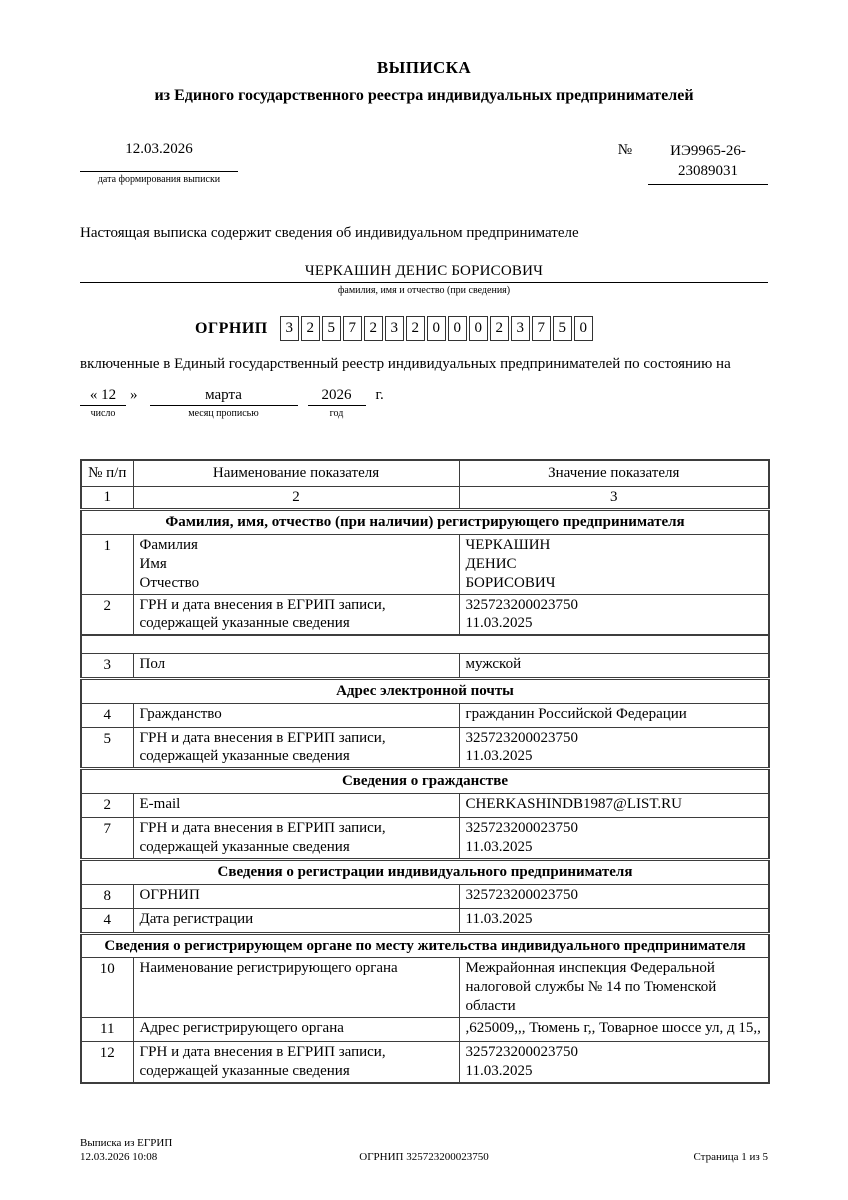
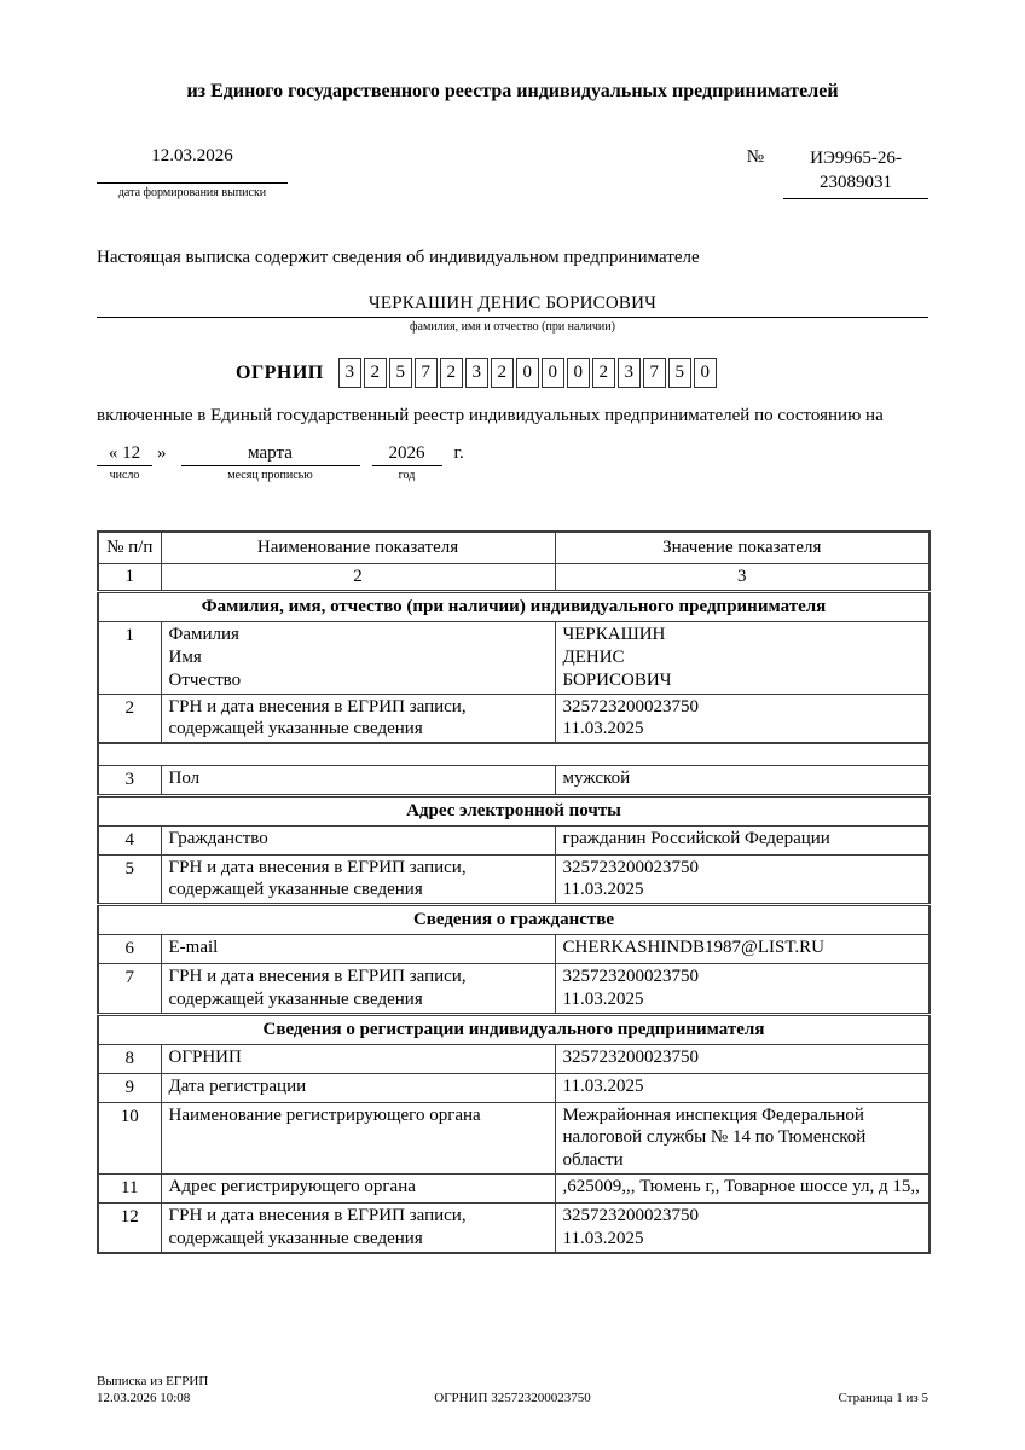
- ВЫПИСКА
  из Единого государственного реестра индивидуальных предпринимателей
  12.03.2026
  дата формирования выписки
  №
  ИЭ9965-26-
  23089031
  Настоящая выписка содержит сведения об индивидуальном предпринимателе
  ЧЕРКАШИН ДЕНИС БОРИСОВИЧ
- фамилия, имя и отчество (при сведения)
+ фамилия, имя и отчество (при наличии)
  ОГРНИП
  3
  2
  5
  7
  2
  3
  2
  0
  0
  0
  2
  3
  7
  5
  0
  включенные в Единый государственный реестр индивидуальных предпринимателей по состоянию на
  « 12
  число
  »
  марта
  месяц прописью
  2026
  год
  г.
  № п/п	Наименование показателя	Значение показателя
  1	2	3
- Фамилия, имя, отчество (при наличии) регистрирующего предпринимателя
+ Фамилия, имя, отчество (при наличии) индивидуального предпринимателя
  1	Фамилия Имя Отчество	ЧЕРКАШИН ДЕНИС БОРИСОВИЧ
  2	ГРН и дата внесения в ЕГРИП записи, содержащей указанные сведения	325723200023750 11.03.2025
  3	Пол	мужской
  Адрес электронной почты
  4	Гражданство	гражданин Российской Федерации
  5	ГРН и дата внесения в ЕГРИП записи, содержащей указанные сведения	325723200023750 11.03.2025
  Сведения о гражданстве
- 2	E-mail	CHERKASHINDB1987@LIST.RU
+ 6	E-mail	CHERKASHINDB1987@LIST.RU
  7	ГРН и дата внесения в ЕГРИП записи, содержащей указанные сведения	325723200023750 11.03.2025
  Сведения о регистрации индивидуального предпринимателя
  8	ОГРНИП	325723200023750
- 4	Дата регистрации	11.03.2025
+ 9	Дата регистрации	11.03.2025
- Сведения о регистрирующем органе по месту жительства индивидуального предпринимателя
  10	Наименование регистрирующего органа	Межрайонная инспекция Федеральной налоговой службы № 14 по Тюменской области
  11	Адрес регистрирующего органа	,625009,,, Тюмень г,, Товарное шоссе ул, д 15,,
  12	ГРН и дата внесения в ЕГРИП записи, содержащей указанные сведения	325723200023750 11.03.2025
  Выписка из ЕГРИП
  12.03.2026 10:08
  ОГРНИП 325723200023750
  Страница 1 из 5
